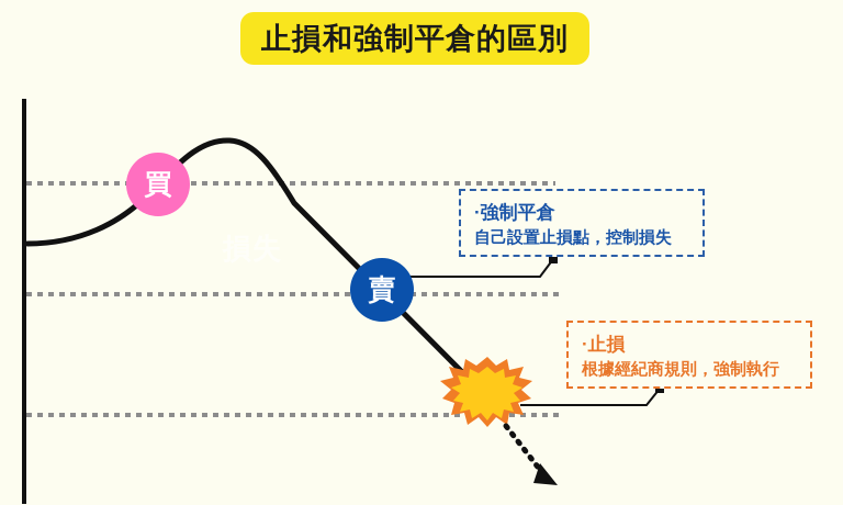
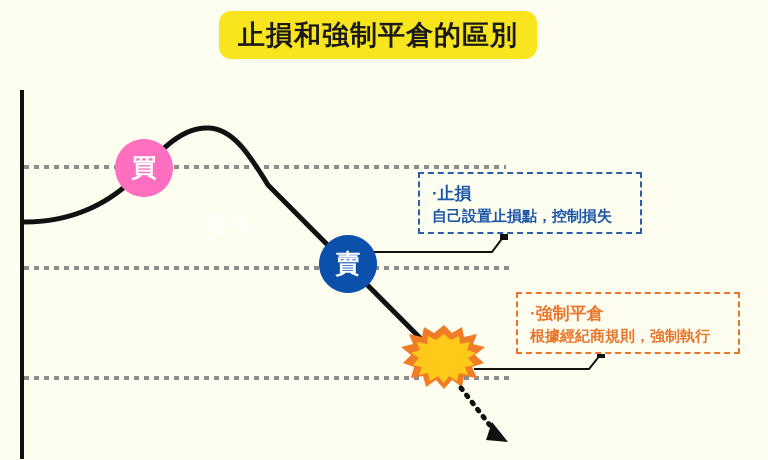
  止損和強制平倉的區別
  買
  賣
- ·強制平倉
+ ·止損
  自己設置止損點，控制損失
- ·止損
+ ·強制平倉
  根據經紀商規則，強制執行
